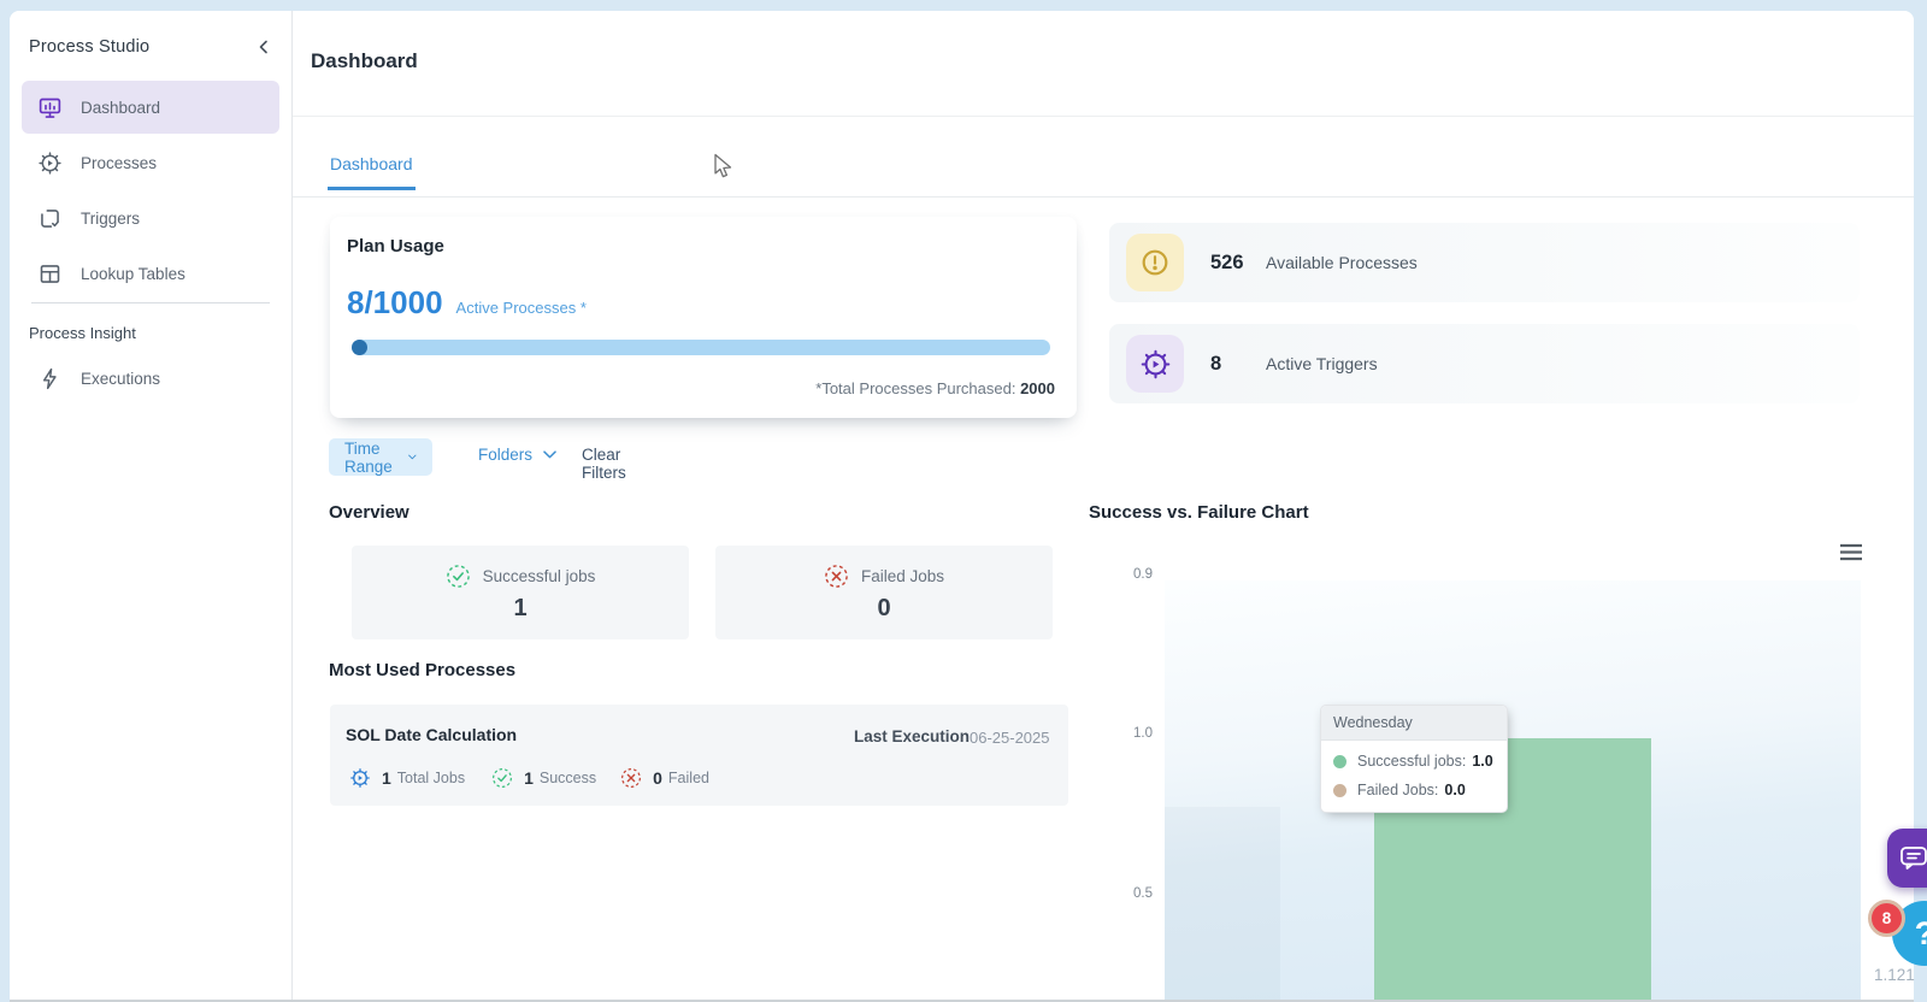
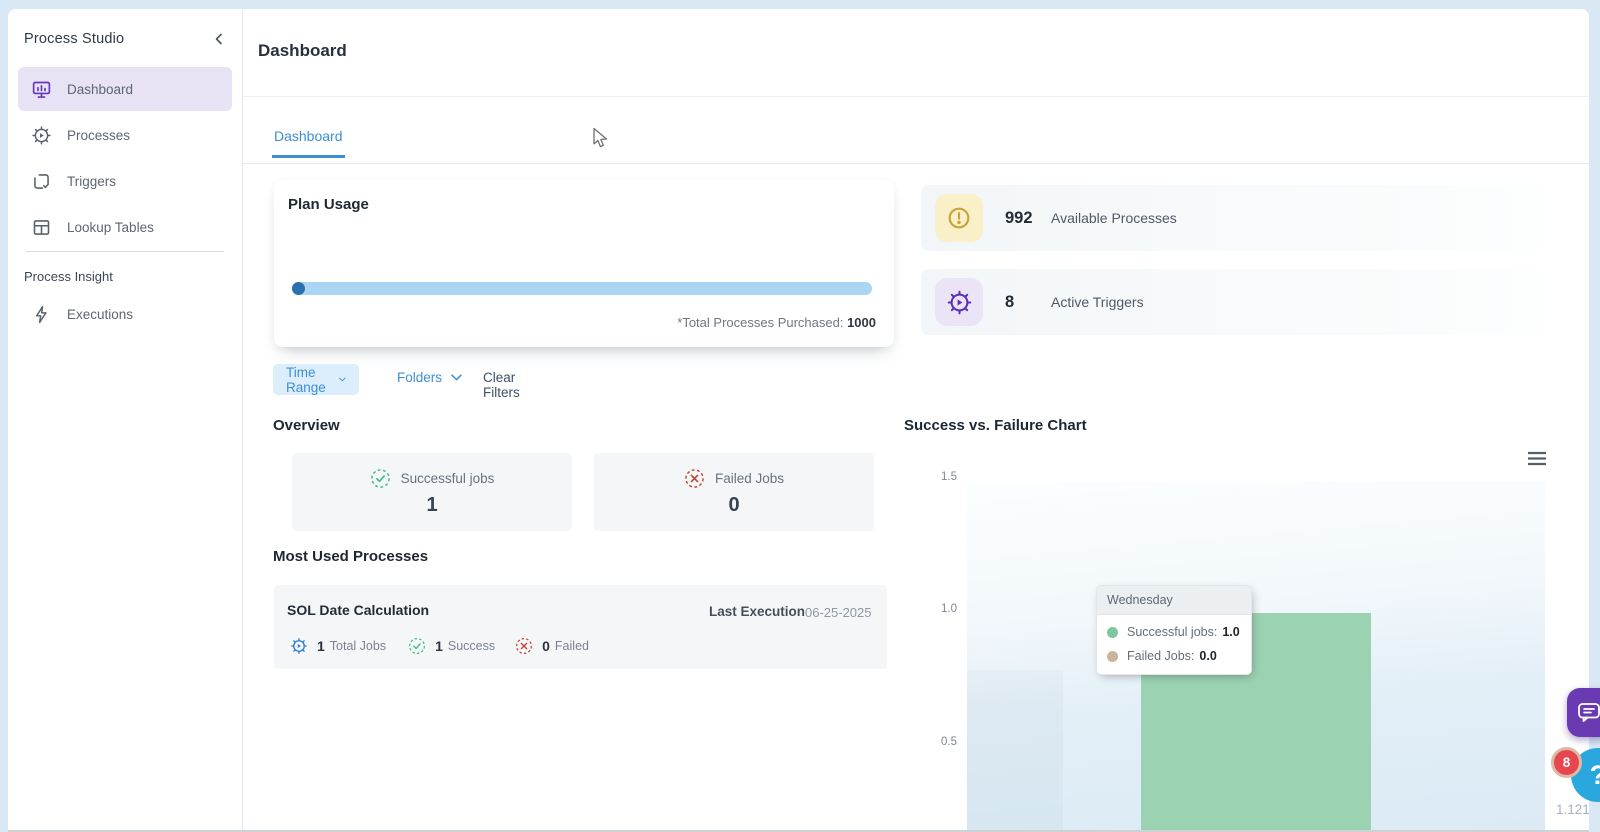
  Process Studio
  Dashboard
  Processes
  Triggers
  Lookup Tables
  Process Insight
  Executions
  Dashboard
  Dashboard
  Plan Usage
- 8/1000
- Active Processes *
- *Total Processes Purchased: 2000
+ *Total Processes Purchased: 1000
- 526
+ 992
  Available Processes
  8
  Active Triggers
  Time Range
  Folders
  Clear Filters
  Overview
  Successful jobs
  1
  Failed Jobs
  0
  Most Used Processes
  SOL Date Calculation
  Last Execution
  06-25-2025
  1
  Total Jobs
  1
  Success
  0
  Failed
  Success vs. Failure Chart
- 0.9
+ 1.5
  1.0
  0.5
  Wednesday
  Successful jobs:
  1.0
  Failed Jobs:
  0.0
  ?
  8
  1.121
